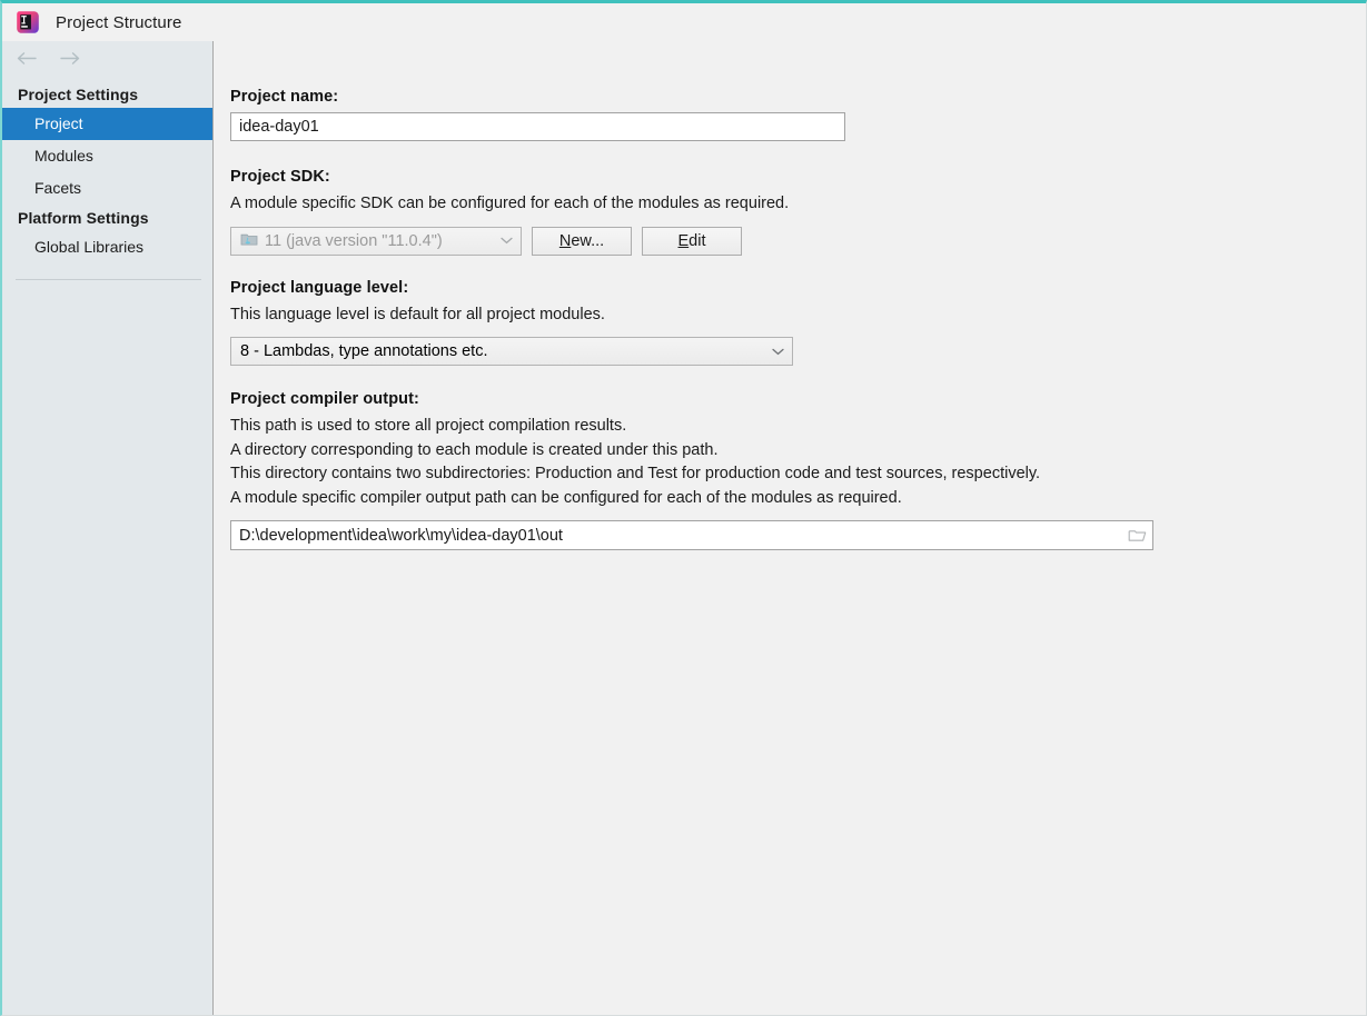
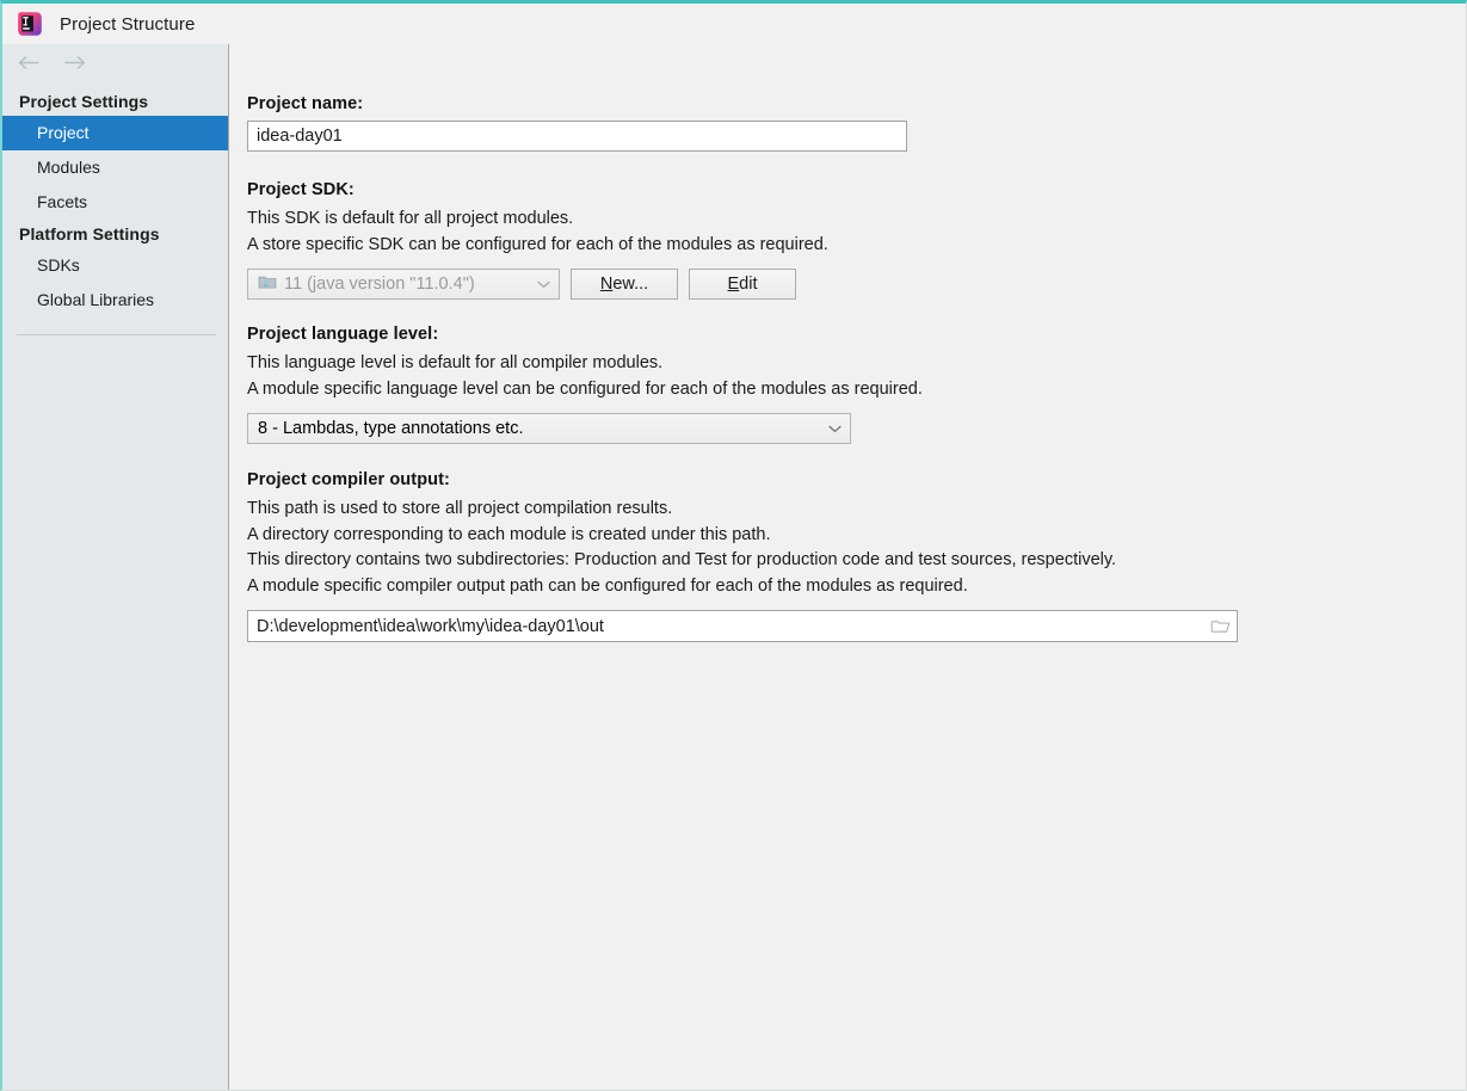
  Project Structure
  Project Settings
  Project
  Modules
  Facets
  Platform Settings
+ SDKs
  Global Libraries
  Project name:
  idea-day01
  Project SDK:
+ This SDK is default for all project modules.
- A module specific SDK can be configured for each of the modules as required.
+ A store specific SDK can be configured for each of the modules as required.
  11 (java version "11.0.4")
  New...
  Edit
  Project language level:
- This language level is default for all project modules.
+ This language level is default for all compiler modules.
+ A module specific language level can be configured for each of the modules as required.
  8 - Lambdas, type annotations etc.
  Project compiler output:
  This path is used to store all project compilation results.
  A directory corresponding to each module is created under this path.
  This directory contains two subdirectories: Production and Test for production code and test sources, respectively.
  A module specific compiler output path can be configured for each of the modules as required.
  D:\development\idea\work\my\idea-day01\out
